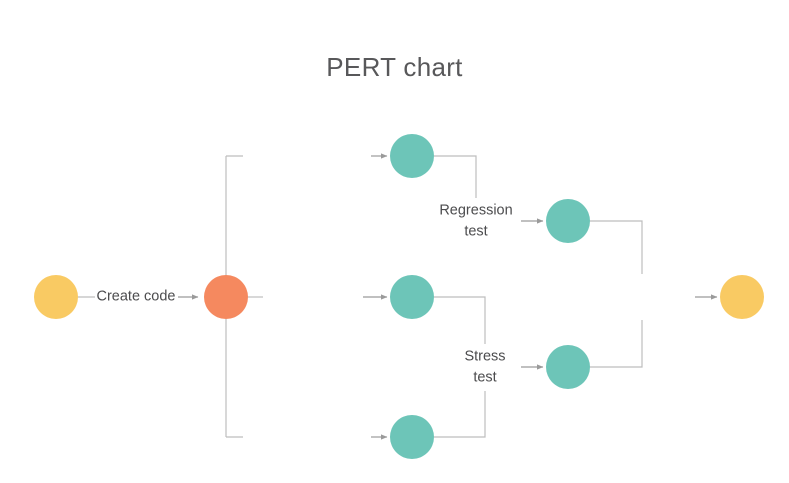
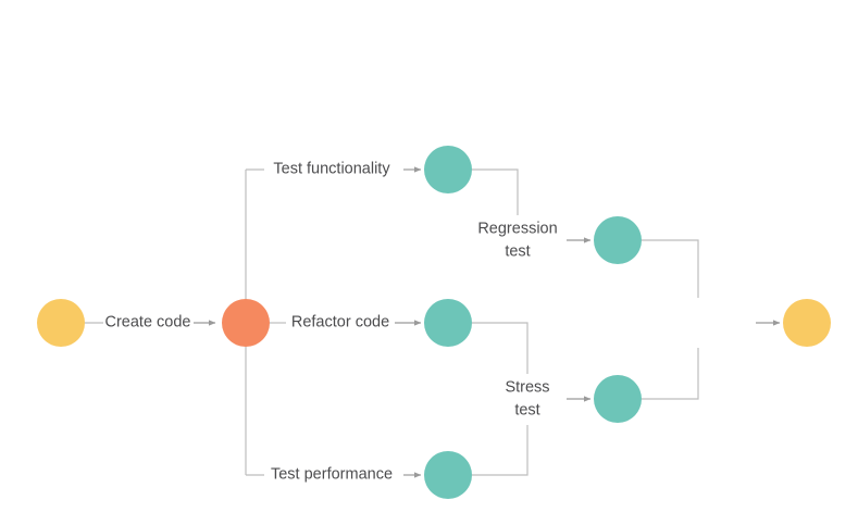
- PERT chart
  Create code
+ Test functionality
+ Refactor code
+ Test performance
  Regression
  test
  Stress
  test
